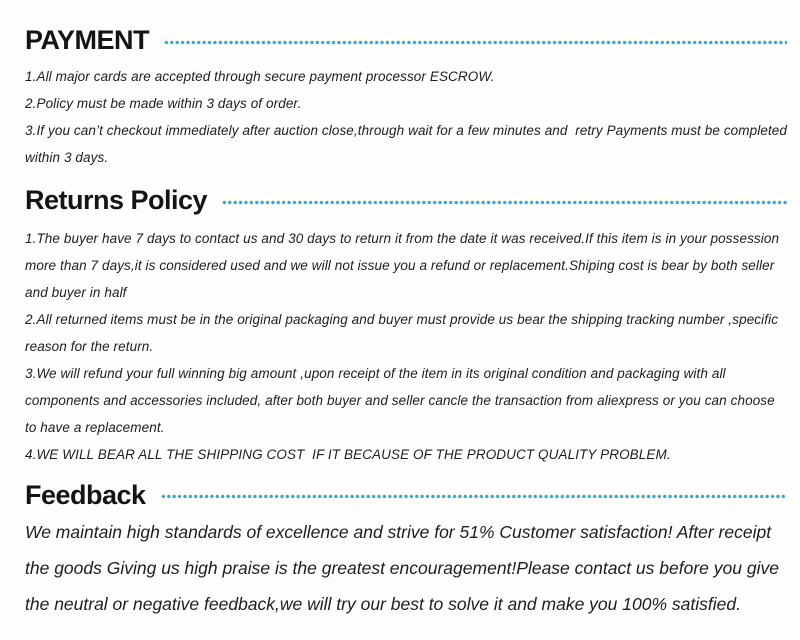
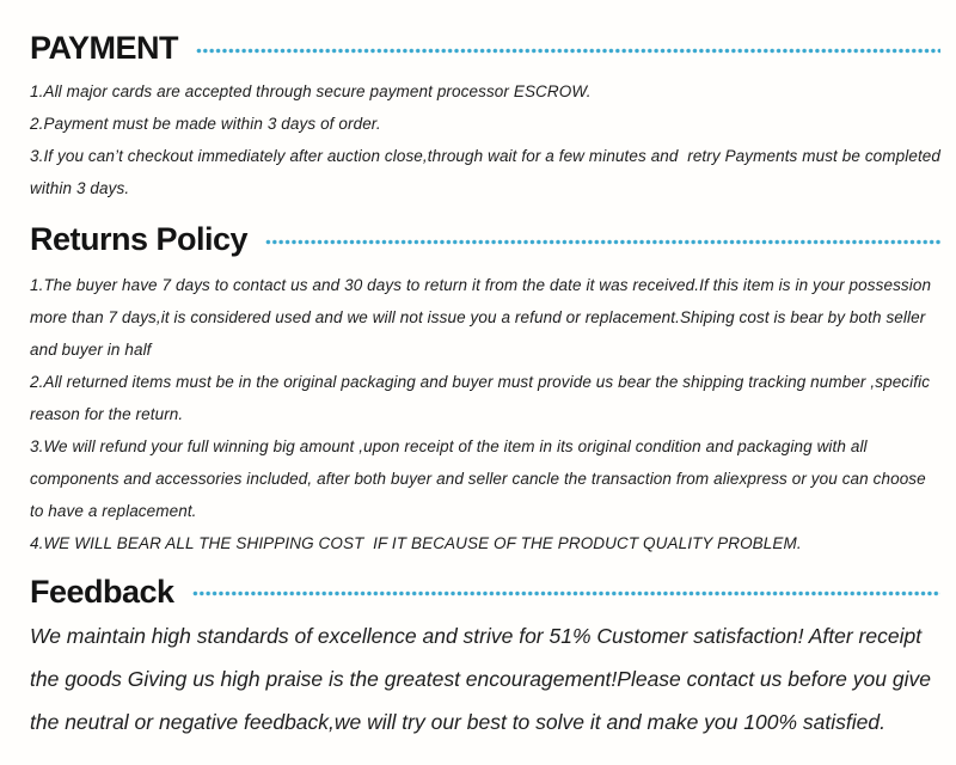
  PAYMENT
  1.All major cards are accepted through secure payment processor ESCROW.
- 2.Policy must be made within 3 days of order.
+ 2.Payment must be made within 3 days of order.
  3.If you can’t checkout immediately after auction close,through wait for a few minutes and retry Payments must be completed within 3 days.
  Returns Policy
  1.The buyer have 7 days to contact us and 30 days to return it from the date it was received.If this item is in your possession more than 7 days,it is considered used and we will not issue you a refund or replacement.Shiping cost is bear by both seller and buyer in half
  2.All returned items must be in the original packaging and buyer must provide us bear the shipping tracking number ,specific reason for the return.
  3.We will refund your full winning big amount ,upon receipt of the item in its original condition and packaging with all components and accessories included, after both buyer and seller cancle the transaction from aliexpress or you can choose to have a replacement.
  4.WE WILL BEAR ALL THE SHIPPING COST IF IT BECAUSE OF THE PRODUCT QUALITY PROBLEM.
  Feedback
  We maintain high standards of excellence and strive for 51% Customer satisfaction! After receipt the goods Giving us high praise is the greatest encouragement!Please contact us before you give the neutral or negative feedback,we will try our best to solve it and make you 100% satisfied.
